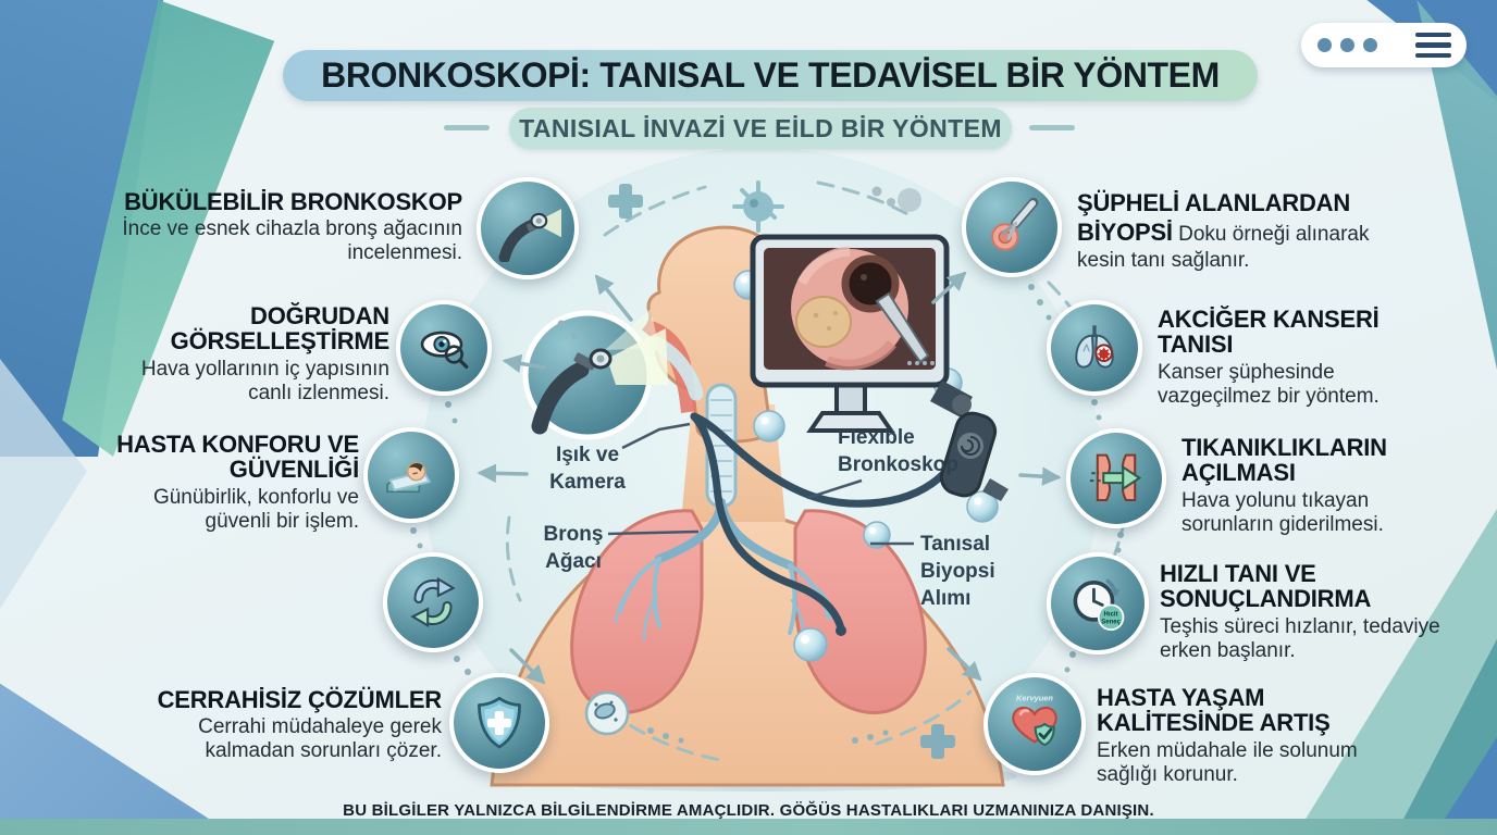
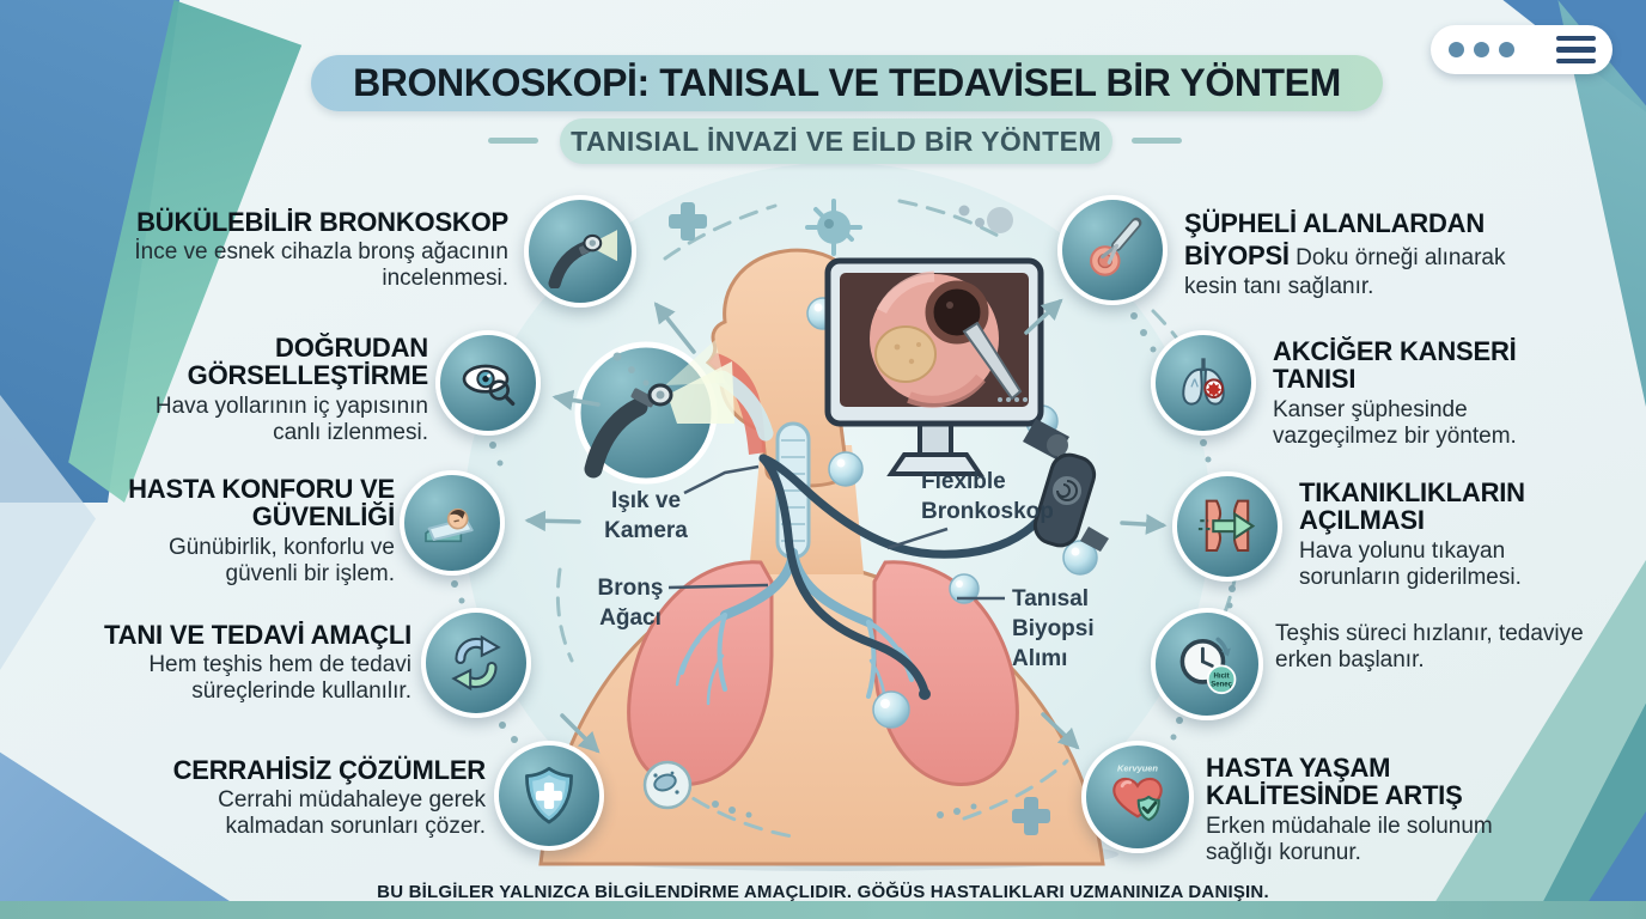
  Işık ve Kamera
  Bronş Ağacı
  Flexible Bronkoskop
  Tanısal Biyopsi Alımı
  BRONKOSKOPİ: TANISAL VE TEDAVİSEL BİR YÖNTEM
  TANISIAL İNVAZİ VE EİLD BİR YÖNTEM
  BÜKÜLEBİLİR BRONKOSKOP
  İnce ve esnek cihazla bronş ağacının incelenmesi.
  DOĞRUDAN GÖRSELLEŞTİRME
  Hava yollarının iç yapısının canlı izlenmesi.
  HASTA KONFORU VE GÜVENLİĞİ
  Günübirlik, konforlu ve güvenli bir işlem.
+ TANI VE TEDAVİ AMAÇLI
+ Hem teşhis hem de tedavi süreçlerinde kullanılır.
  CERRAHİSİZ ÇÖZÜMLER
  Cerrahi müdahaleye gerek kalmadan sorunları çözer.
  ŞÜPHELİ ALANLARDAN BİYOPSİ Doku örneği alınarak kesin tanı sağlanır.
  AKCİĞER KANSERİ TANISI
  Kanser şüphesinde vazgeçilmez bir yöntem.
  TIKANIKLIKLARIN AÇILMASI
  Hava yolunu tıkayan sorunların giderilmesi.
- HIZLI TANI VE SONUÇLANDIRMA
  Teşhis süreci hızlanır, tedaviye erken başlanır.
  Kervyuen
  HASTA YAŞAM KALİTESİNDE ARTIŞ
  Erken müdahale ile solunum sağlığı korunur.
  BU BİLGİLER YALNIZCA BİLGİLENDİRME AMAÇLIDIR. GÖĞÜS HASTALIKLARI UZMANINIZA DANIŞIN.
